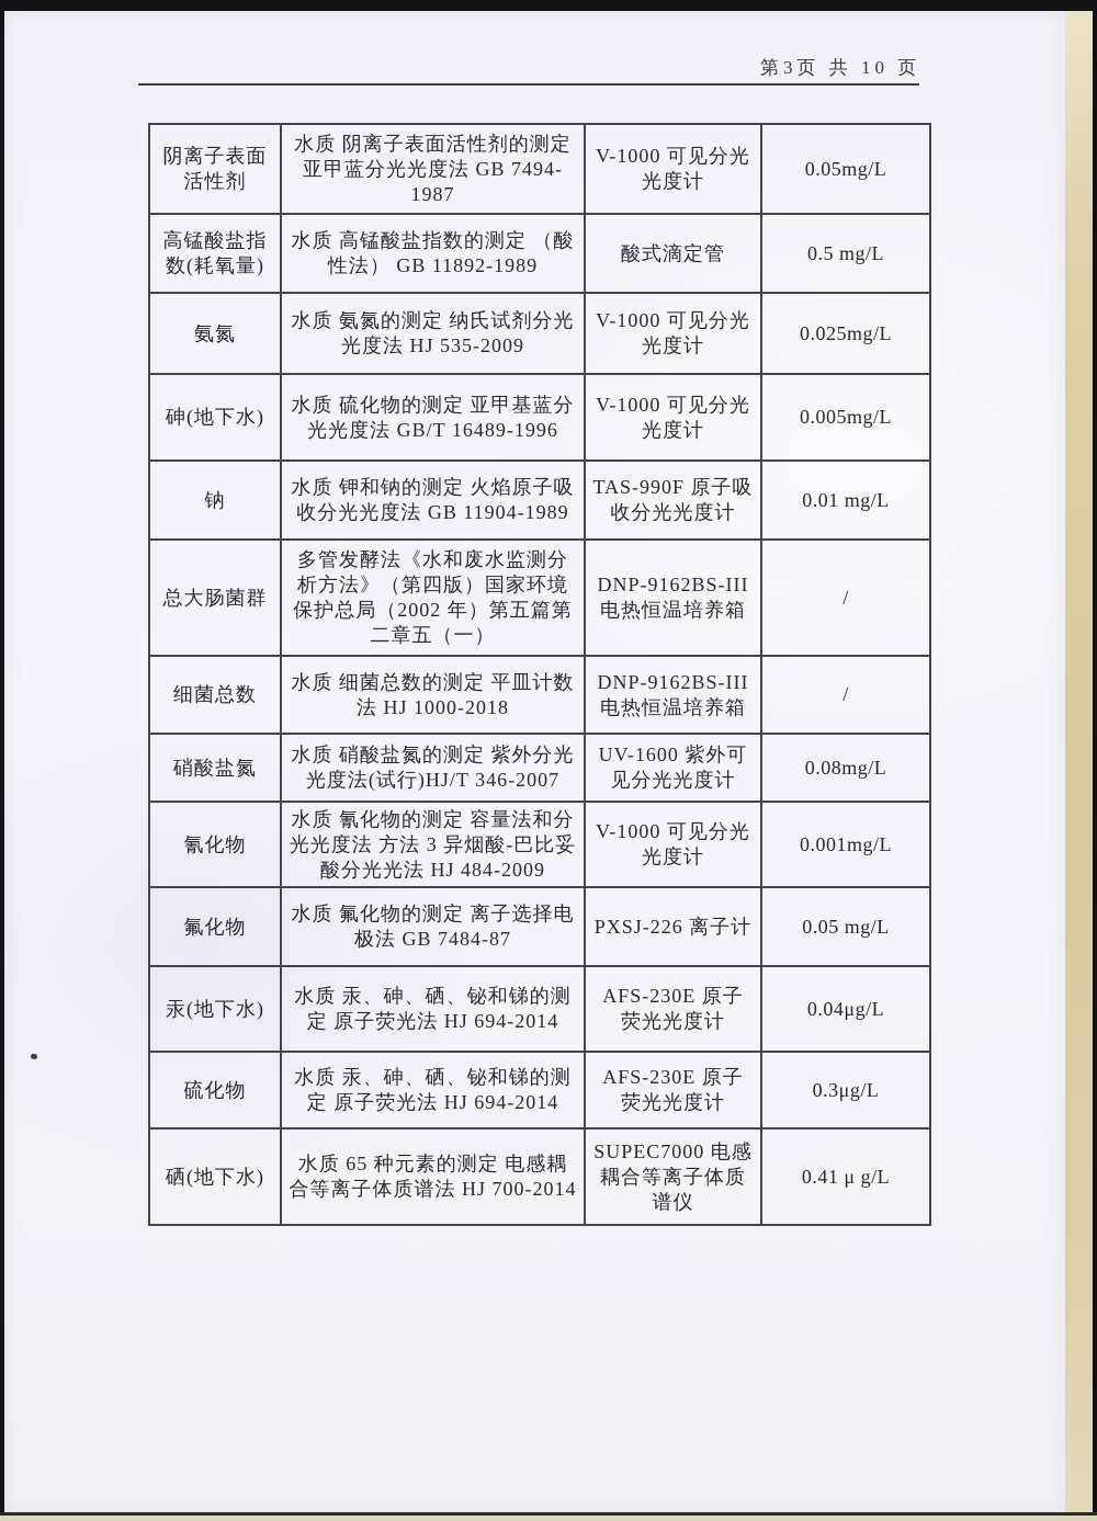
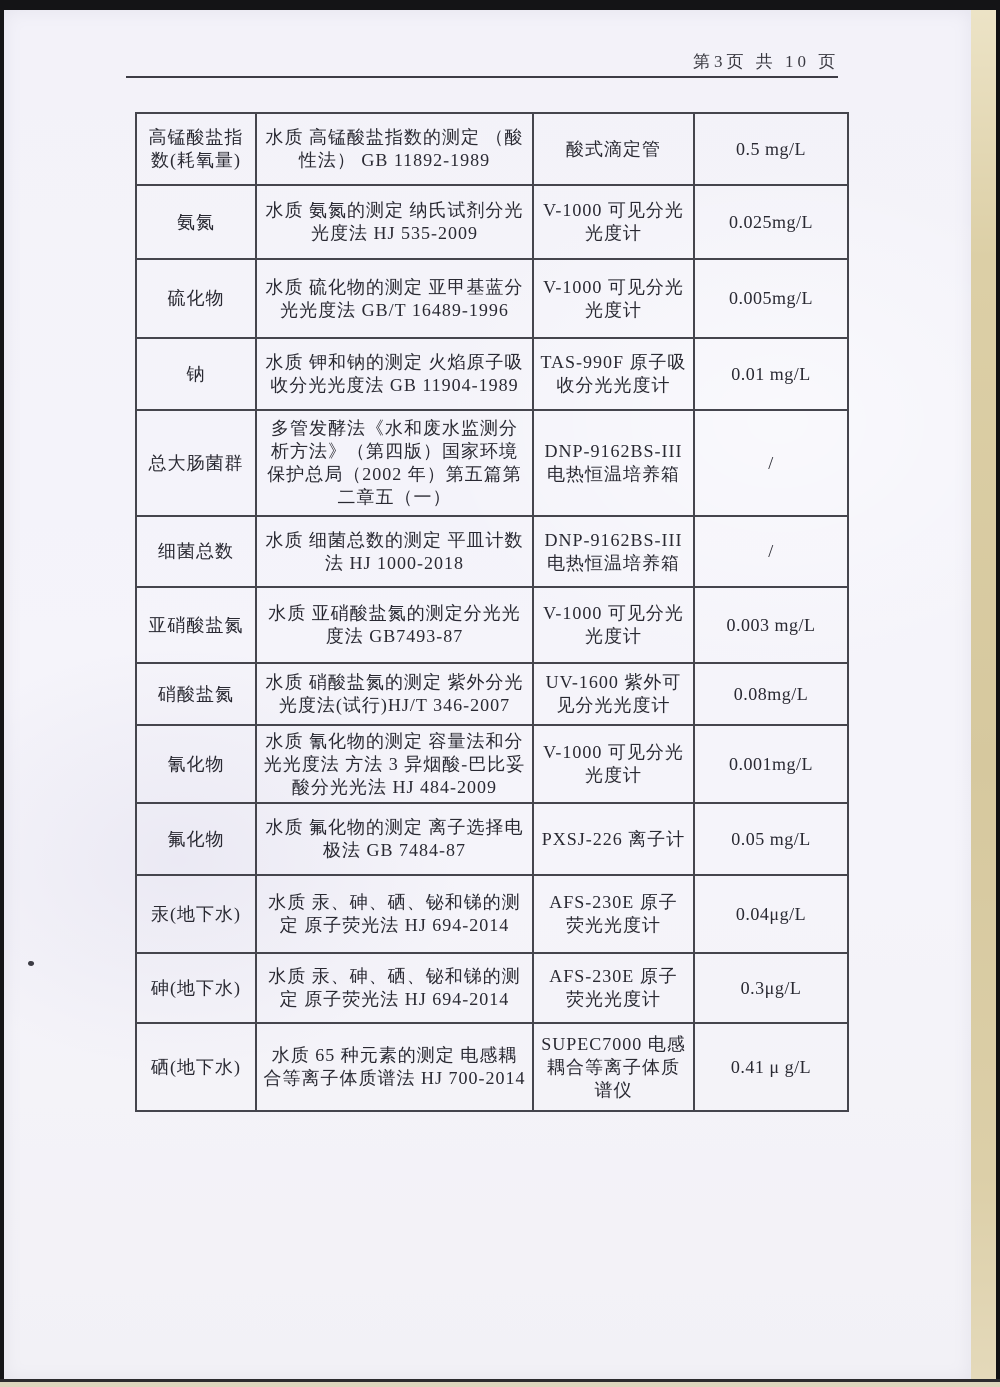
  第3页 共 10 页
- 阴离子表面活性剂	水质 阴离子表面活性剂的测定 亚甲蓝分光光度法 GB 7494-1987	V-1000 可见分光光度计	0.05mg/L
  高锰酸盐指数(耗氧量)	水质 高锰酸盐指数的测定 （酸性法） GB 11892-1989	酸式滴定管	0.5 mg/L
  氨氮	水质 氨氮的测定 纳氏试剂分光光度法 HJ 535-2009	V-1000 可见分光光度计	0.025mg/L
- 砷(地下水)	水质 硫化物的测定 亚甲基蓝分光光度法 GB/T 16489-1996	V-1000 可见分光光度计	0.005mg/L
+ 硫化物	水质 硫化物的测定 亚甲基蓝分光光度法 GB/T 16489-1996	V-1000 可见分光光度计	0.005mg/L
  钠	水质 钾和钠的测定 火焰原子吸收分光光度法 GB 11904-1989	TAS-990F 原子吸收分光光度计	0.01 mg/L
  总大肠菌群	多管发酵法《水和废水监测分析方法》（第四版）国家环境保护总局（2002 年）第五篇第二章五（一）	DNP-9162BS-III 电热恒温培养箱	/
  细菌总数	水质 细菌总数的测定 平皿计数法 HJ 1000-2018	DNP-9162BS-III 电热恒温培养箱	/
+ 亚硝酸盐氮	水质 亚硝酸盐氮的测定分光光度法 GB7493-87	V-1000 可见分光光度计	0.003 mg/L
  硝酸盐氮	水质 硝酸盐氮的测定 紫外分光光度法(试行)HJ/T 346-2007	UV-1600 紫外可见分光光度计	0.08mg/L
  氰化物	水质 氰化物的测定 容量法和分光光度法 方法 3 异烟酸-巴比妥酸分光光法 HJ 484-2009	V-1000 可见分光光度计	0.001mg/L
  氟化物	水质 氟化物的测定 离子选择电极法 GB 7484-87	PXSJ-226 离子计	0.05 mg/L
  汞(地下水)	水质 汞、砷、硒、铋和锑的测定 原子荧光法 HJ 694-2014	AFS-230E 原子荧光光度计	0.04μg/L
- 硫化物	水质 汞、砷、硒、铋和锑的测定 原子荧光法 HJ 694-2014	AFS-230E 原子荧光光度计	0.3μg/L
+ 砷(地下水)	水质 汞、砷、硒、铋和锑的测定 原子荧光法 HJ 694-2014	AFS-230E 原子荧光光度计	0.3μg/L
  硒(地下水)	水质 65 种元素的测定 电感耦合等离子体质谱法 HJ 700-2014	SUPEC7000 电感耦合等离子体质谱仪	0.41 μ g/L
